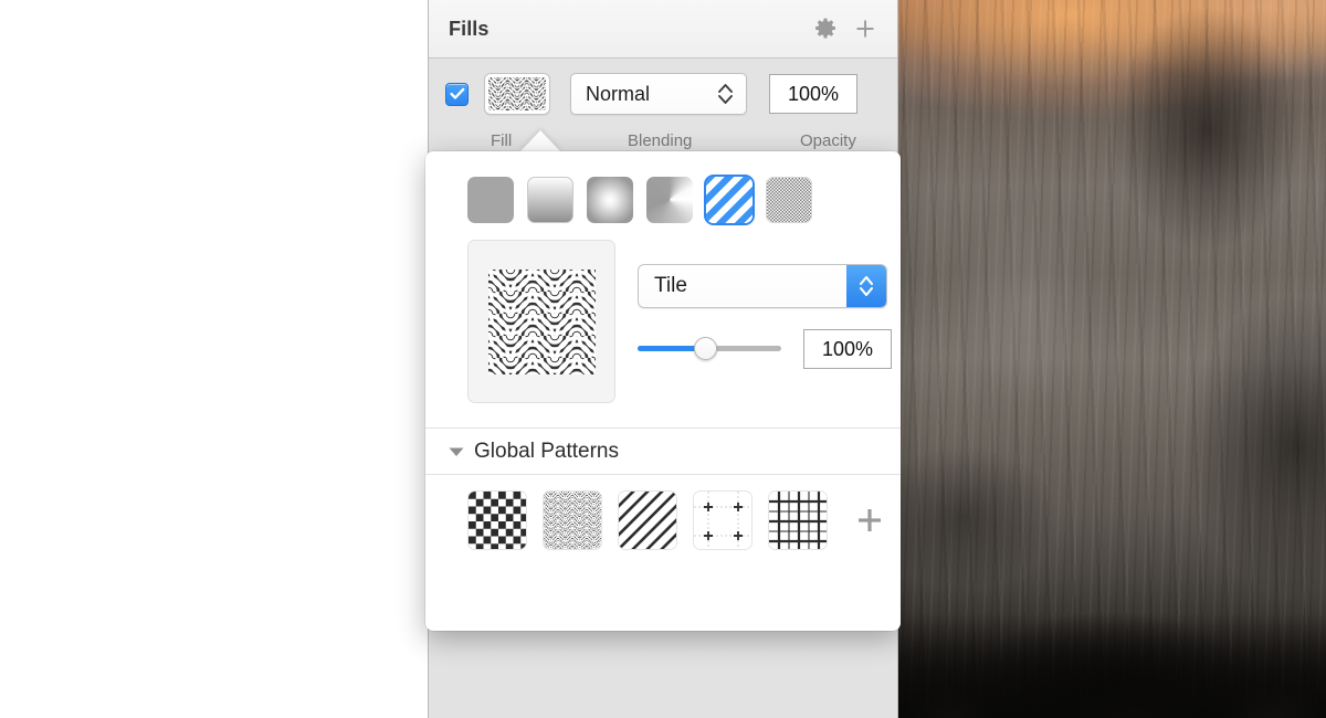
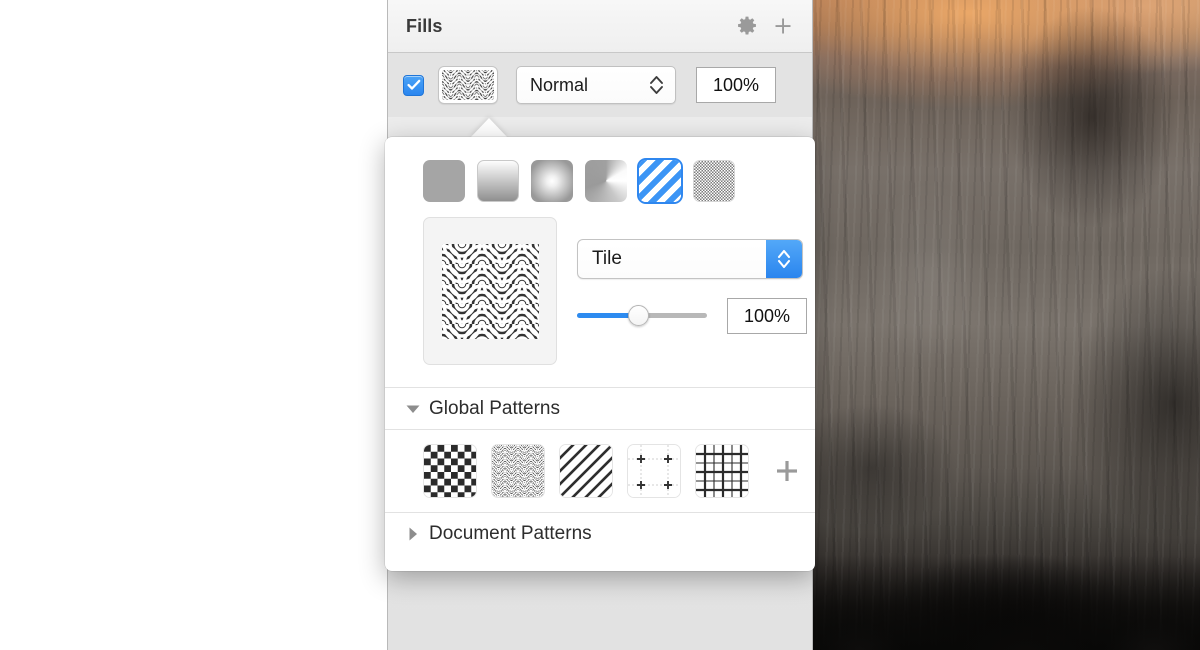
  Fills
  Normal
  100%
- Fill
- Blending
- Opacity
  Tile
  100%
  Global Patterns
+ Document Patterns
